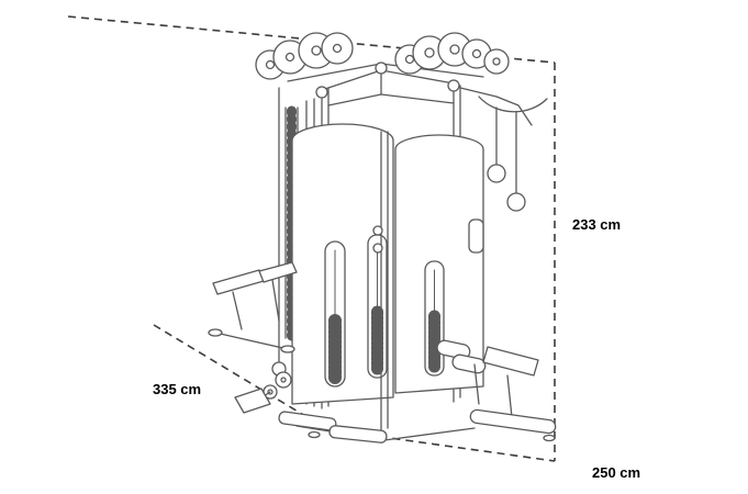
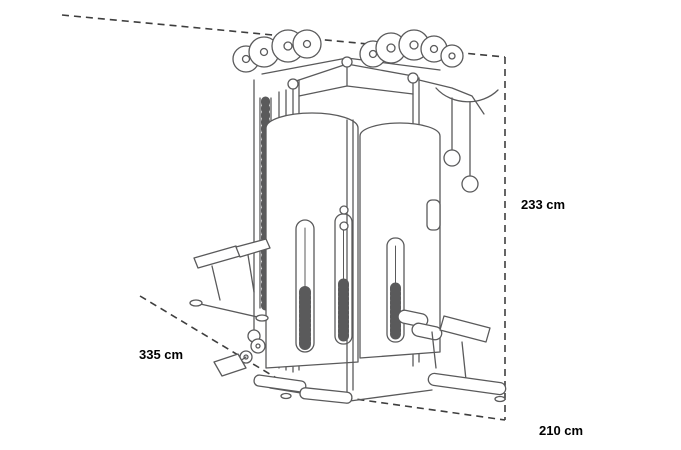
  233 cm
  335 cm
- 250 cm
+ 210 cm
